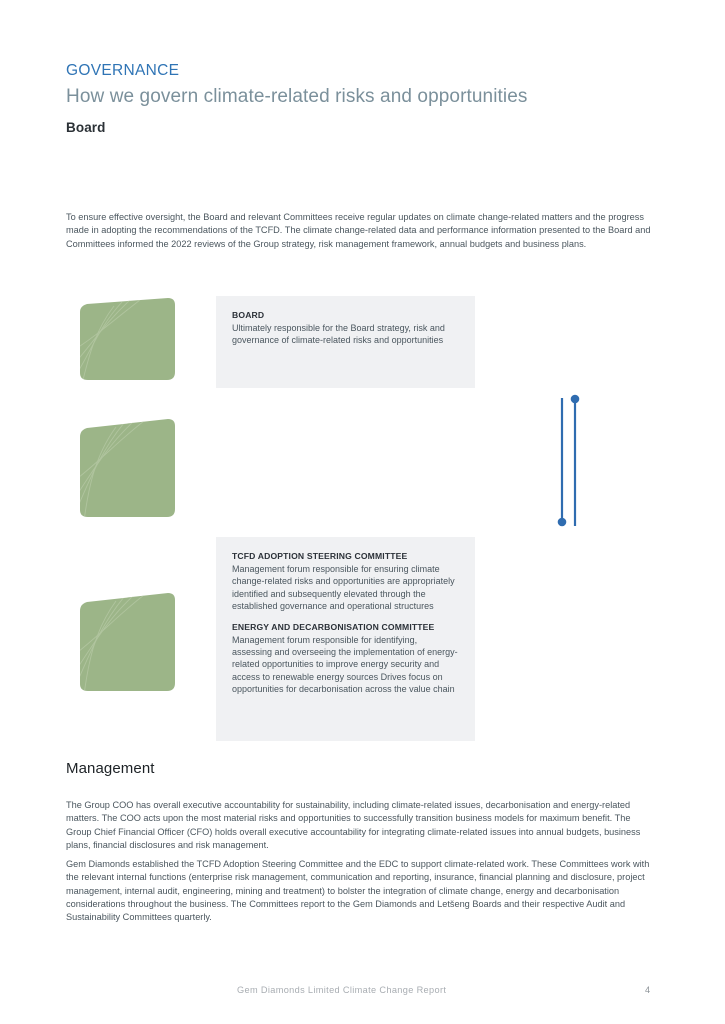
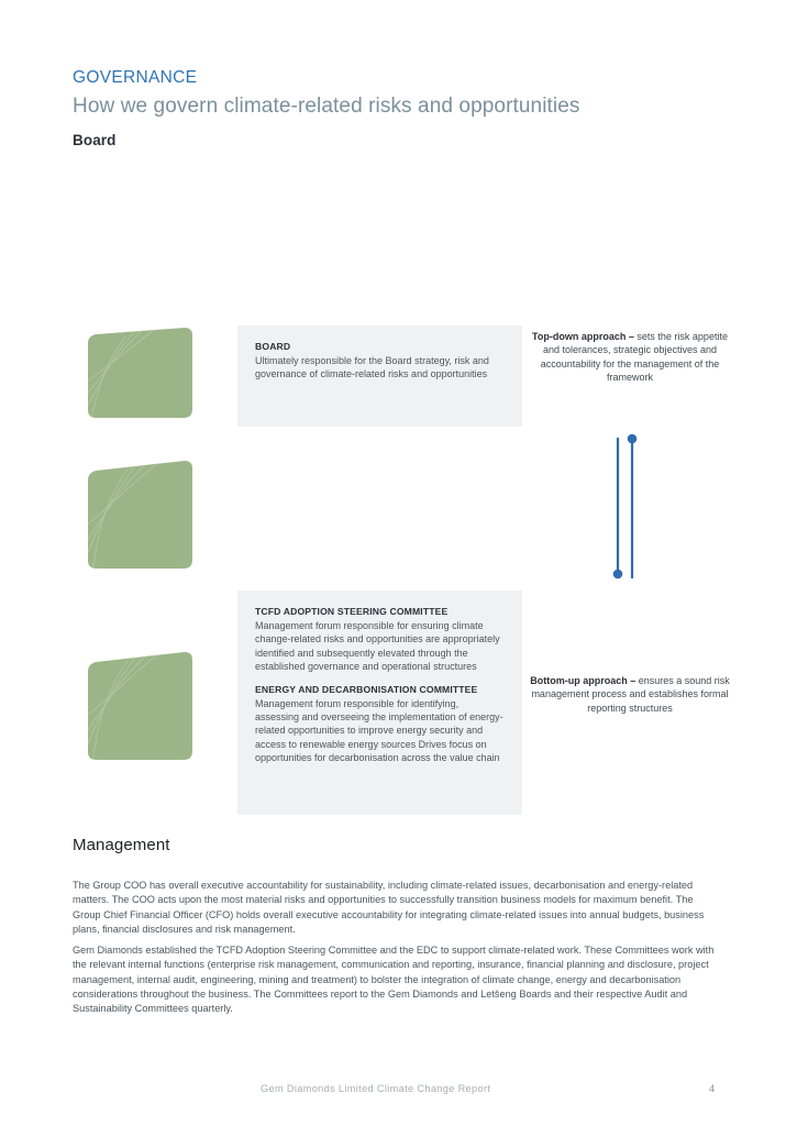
  GOVERNANCE
  How we govern climate-related risks and opportunities
  Board
- To ensure effective oversight, the Board and relevant Committees receive regular updates on climate change-related matters and the progress made in adopting the recommendations of the TCFD. The climate change-related data and performance information presented to the Board and Committees informed the 2022 reviews of the Group strategy, risk management framework, annual budgets and business plans.
  BOARD
  Ultimately responsible for the Board strategy, risk and governance of climate-related risks and opportunities
  TCFD ADOPTION STEERING COMMITTEE
  Management forum responsible for ensuring climate change-related risks and opportunities are appropriately identified and subsequently elevated through the established governance and operational structures
  ENERGY AND DECARBONISATION COMMITTEE
  Management forum responsible for identifying, assessing and overseeing the implementation of energy-related opportunities to improve energy security and access to renewable energy sources Drives focus on opportunities for decarbonisation across the value chain
+ Top-down approach – sets the risk appetite and tolerances, strategic objectives and accountability for the management of the framework
+ Bottom-up approach – ensures a sound risk management process and establishes formal reporting structures
  Management
  The Group COO has overall executive accountability for sustainability, including climate-related issues, decarbonisation and energy-related matters. The COO acts upon the most material risks and opportunities to successfully transition business models for maximum benefit. The Group Chief Financial Officer (CFO) holds overall executive accountability for integrating climate-related issues into annual budgets, business plans, financial disclosures and risk management.
  Gem Diamonds established the TCFD Adoption Steering Committee and the EDC to support climate-related work. These Committees work with the relevant internal functions (enterprise risk management, communication and reporting, insurance, financial planning and disclosure, project management, internal audit, engineering, mining and treatment) to bolster the integration of climate change, energy and decarbonisation considerations throughout the business. The Committees report to the Gem Diamonds and Letšeng Boards and their respective Audit and Sustainability Committees quarterly.
  Gem Diamonds Limited Climate Change Report
  4
